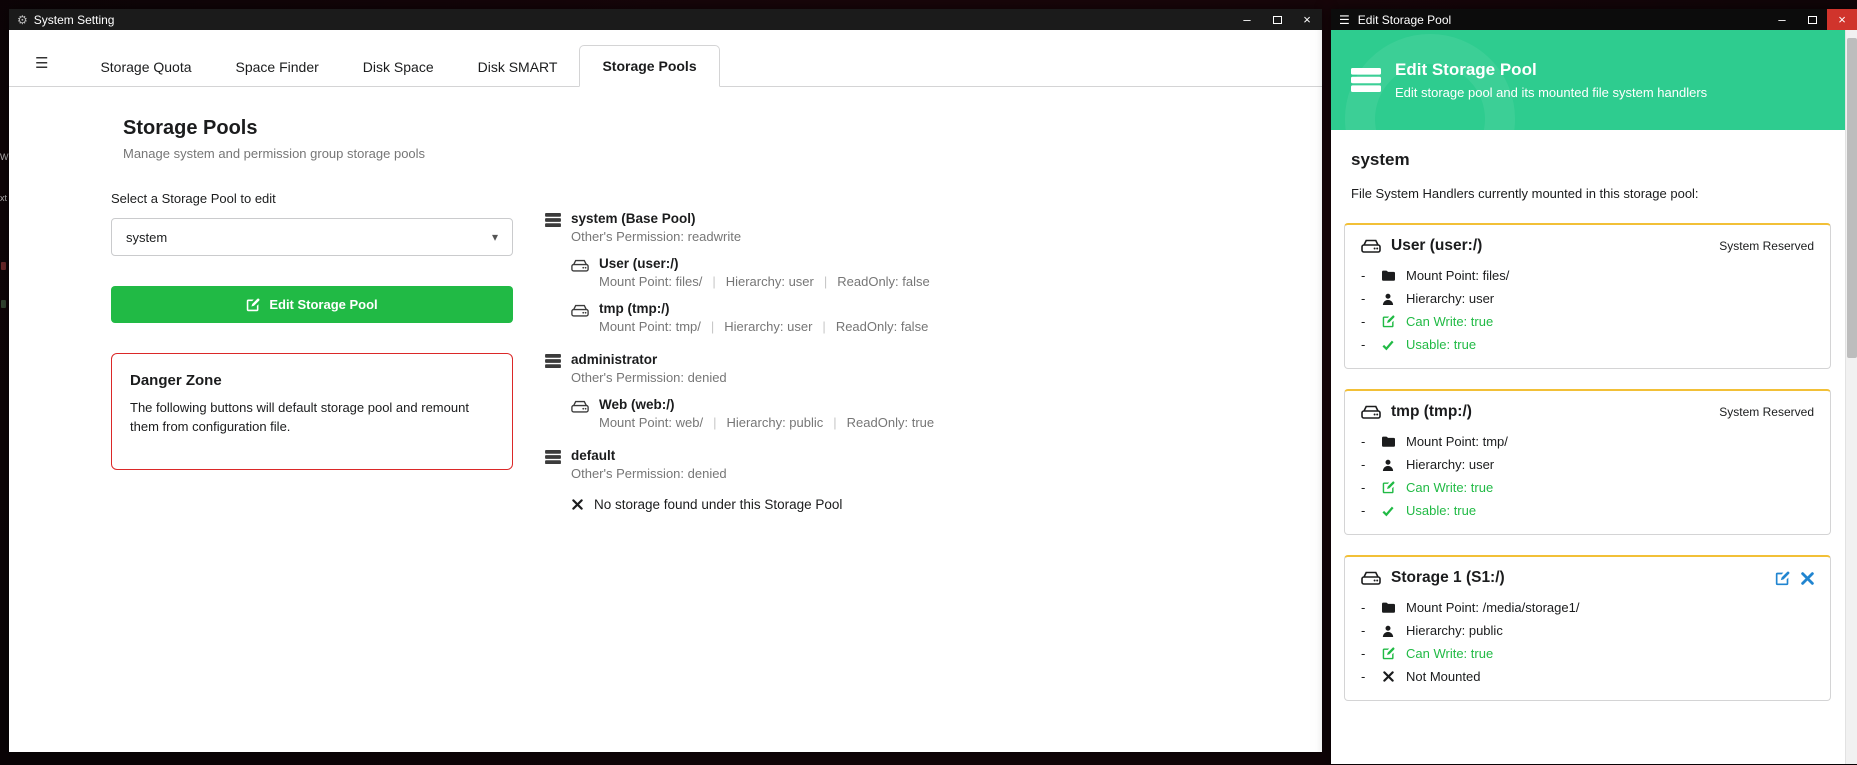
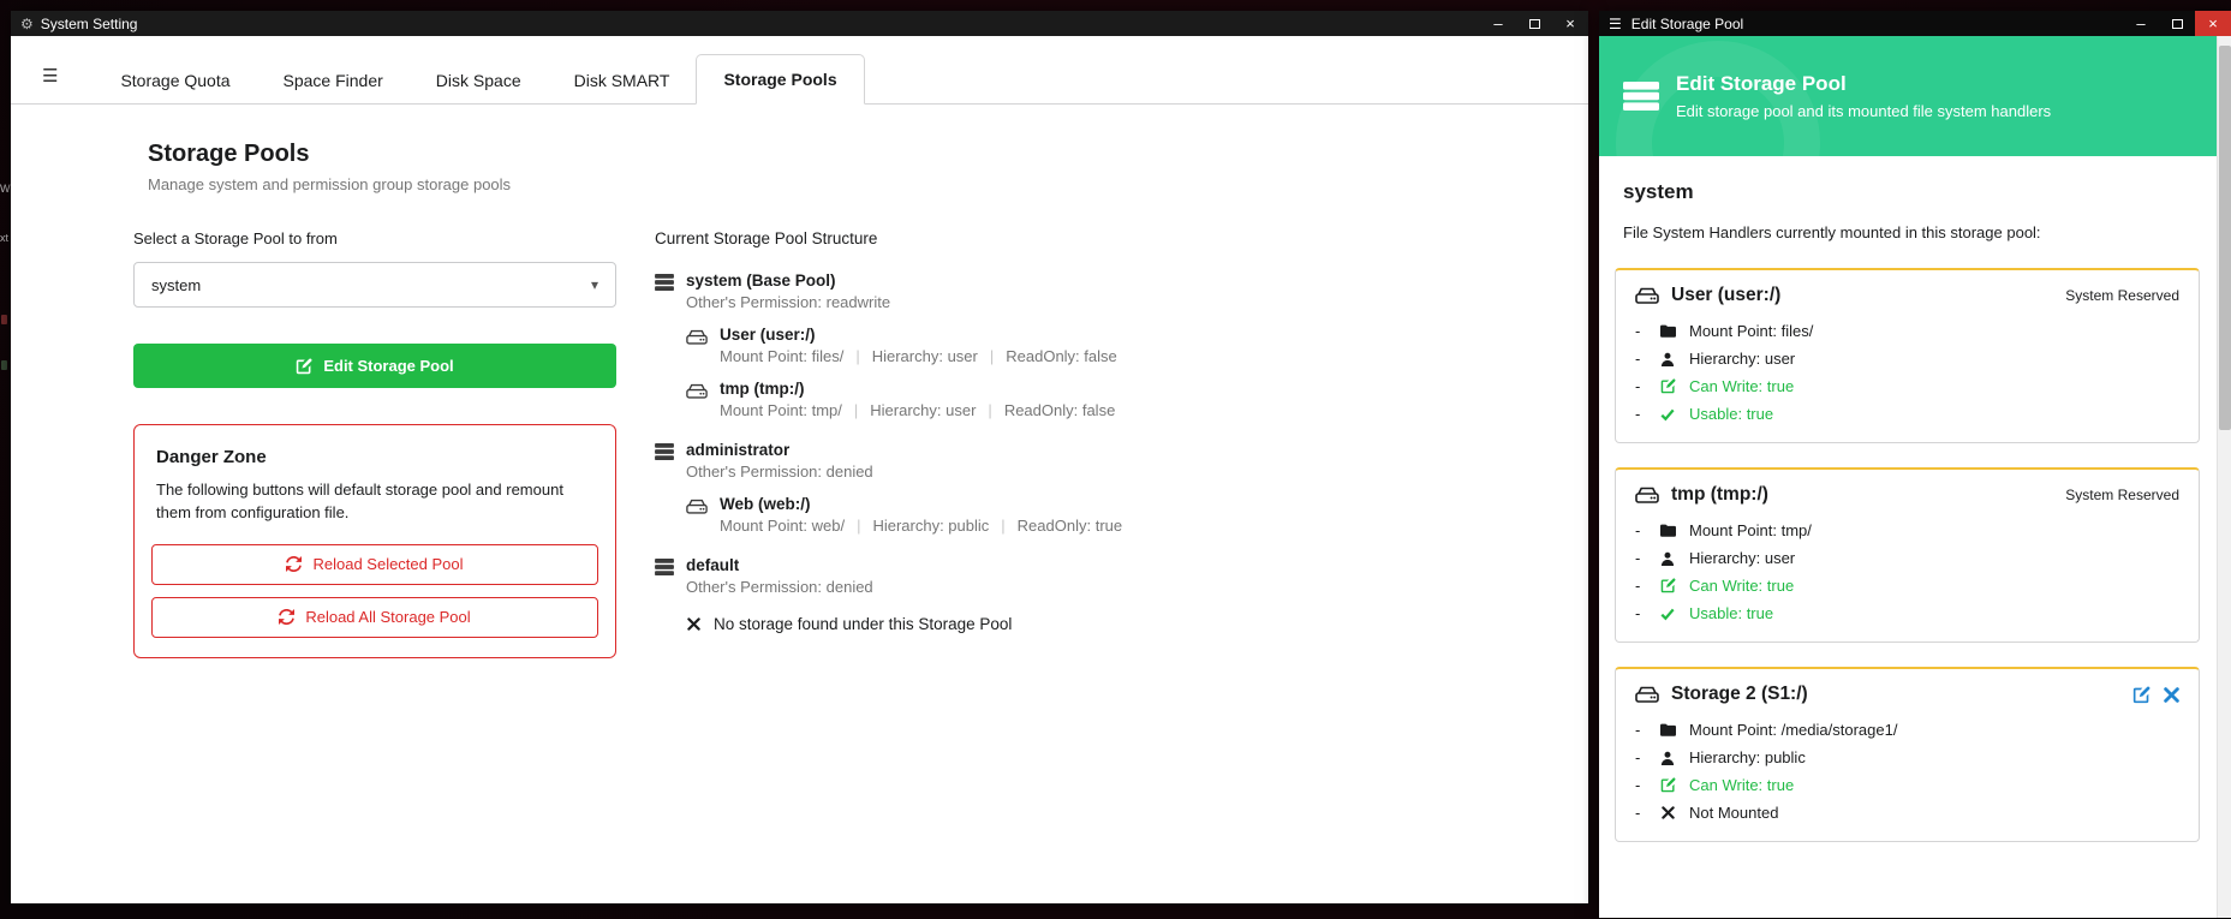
  W
  xt
  ⚙
  System Setting
  –
  ×
  ☰
  Storage Quota
  Space Finder
  Disk Space
  Disk SMART
  Storage Pools
  Storage Pools
  Manage system and permission group storage pools
- Select a Storage Pool to edit
+ Select a Storage Pool to from
  system
  ▾
  Edit Storage Pool
  Danger Zone
  The following buttons will default storage pool and remount them from configuration file.
+ Reload Selected Pool
+ Reload All Storage Pool
+ Current Storage Pool Structure
  system (Base Pool)
  Other's Permission: readwrite
  User (user:/)
  Mount Point: files/ | Hierarchy: user | ReadOnly: false
  tmp (tmp:/)
  Mount Point: tmp/ | Hierarchy: user | ReadOnly: false
  administrator
  Other's Permission: denied
  Web (web:/)
  Mount Point: web/ | Hierarchy: public | ReadOnly: true
  default
  Other's Permission: denied
  No storage found under this Storage Pool
  ☰
  Edit Storage Pool
  –
  ×
  Edit Storage Pool
  Edit storage pool and its mounted file system handlers
  system
  File System Handlers currently mounted in this storage pool:
  User (user:/)
  System Reserved
  -
  Mount Point: files/
  -
  Hierarchy: user
  -
  Can Write: true
  -
  Usable: true
  tmp (tmp:/)
  System Reserved
  -
  Mount Point: tmp/
  -
  Hierarchy: user
  -
  Can Write: true
  -
  Usable: true
- Storage 1 (S1:/)
+ Storage 2 (S1:/)
  -
  Mount Point: /media/storage1/
  -
  Hierarchy: public
  -
  Can Write: true
  -
  Not Mounted
